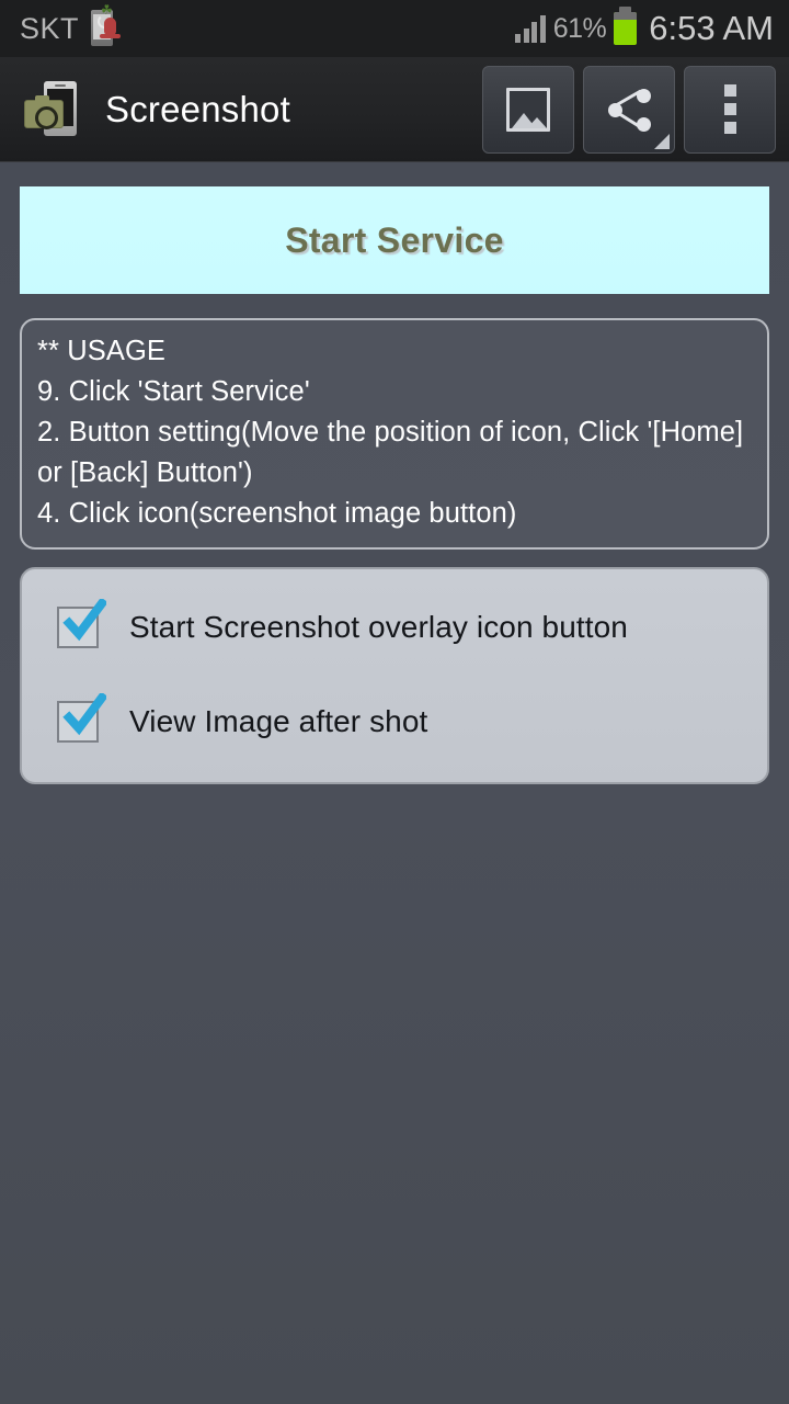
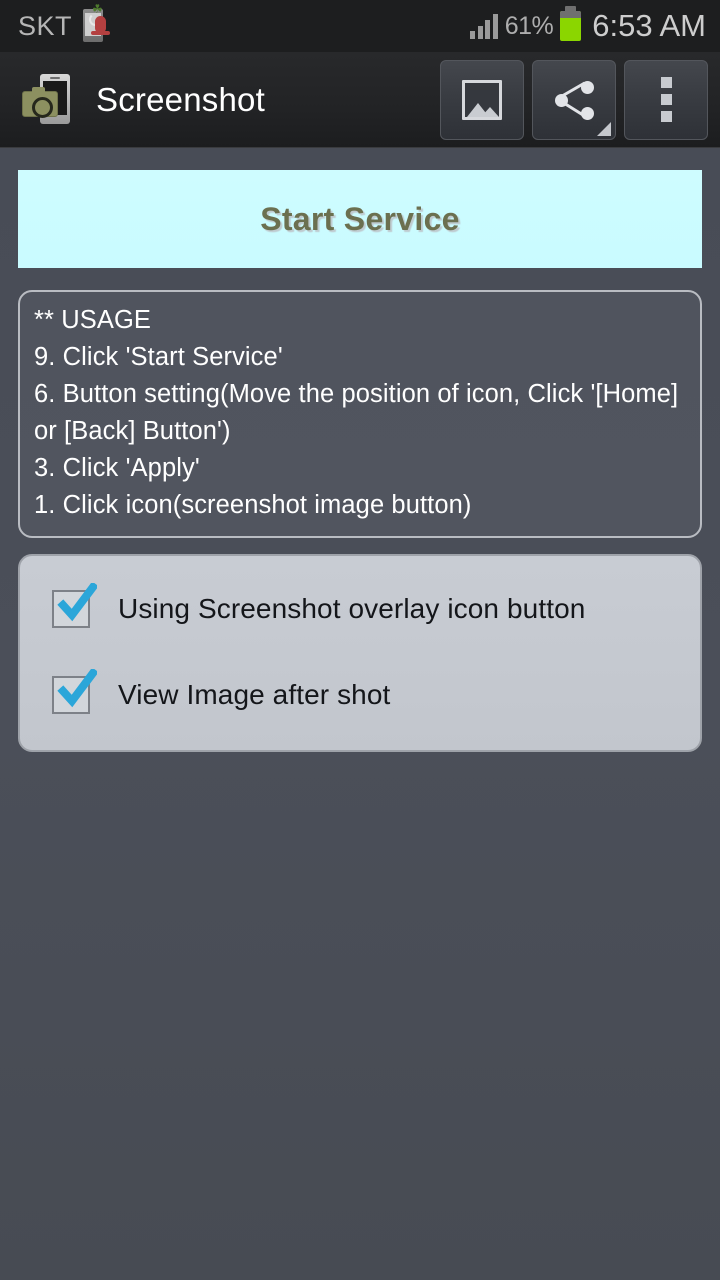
  SKT
  ☘
  61%
  6:53 AM
  Screenshot
  Start Service
  ** USAGE
  9. Click 'Start Service'
- 2. Button setting(Move the position of icon, Click '[Home] or [Back] Button')
+ 6. Button setting(Move the position of icon, Click '[Home] or [Back] Button')
+ 3. Click 'Apply'
- 4. Click icon(screenshot image button)
+ 1. Click icon(screenshot image button)
- Start Screenshot overlay icon button
+ Using Screenshot overlay icon button
  View Image after shot
